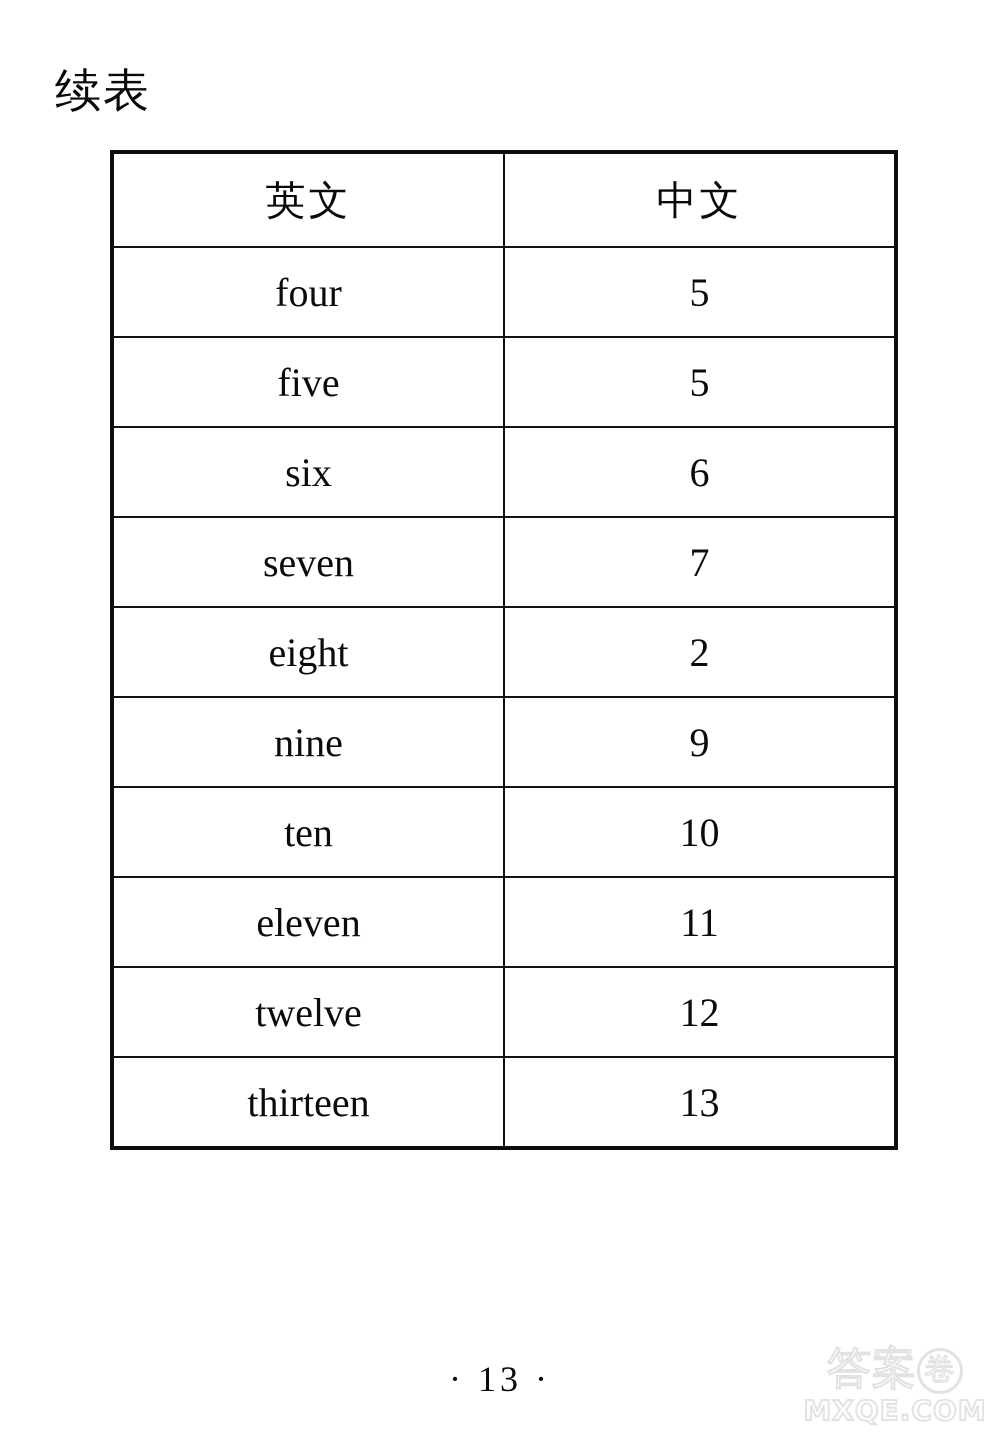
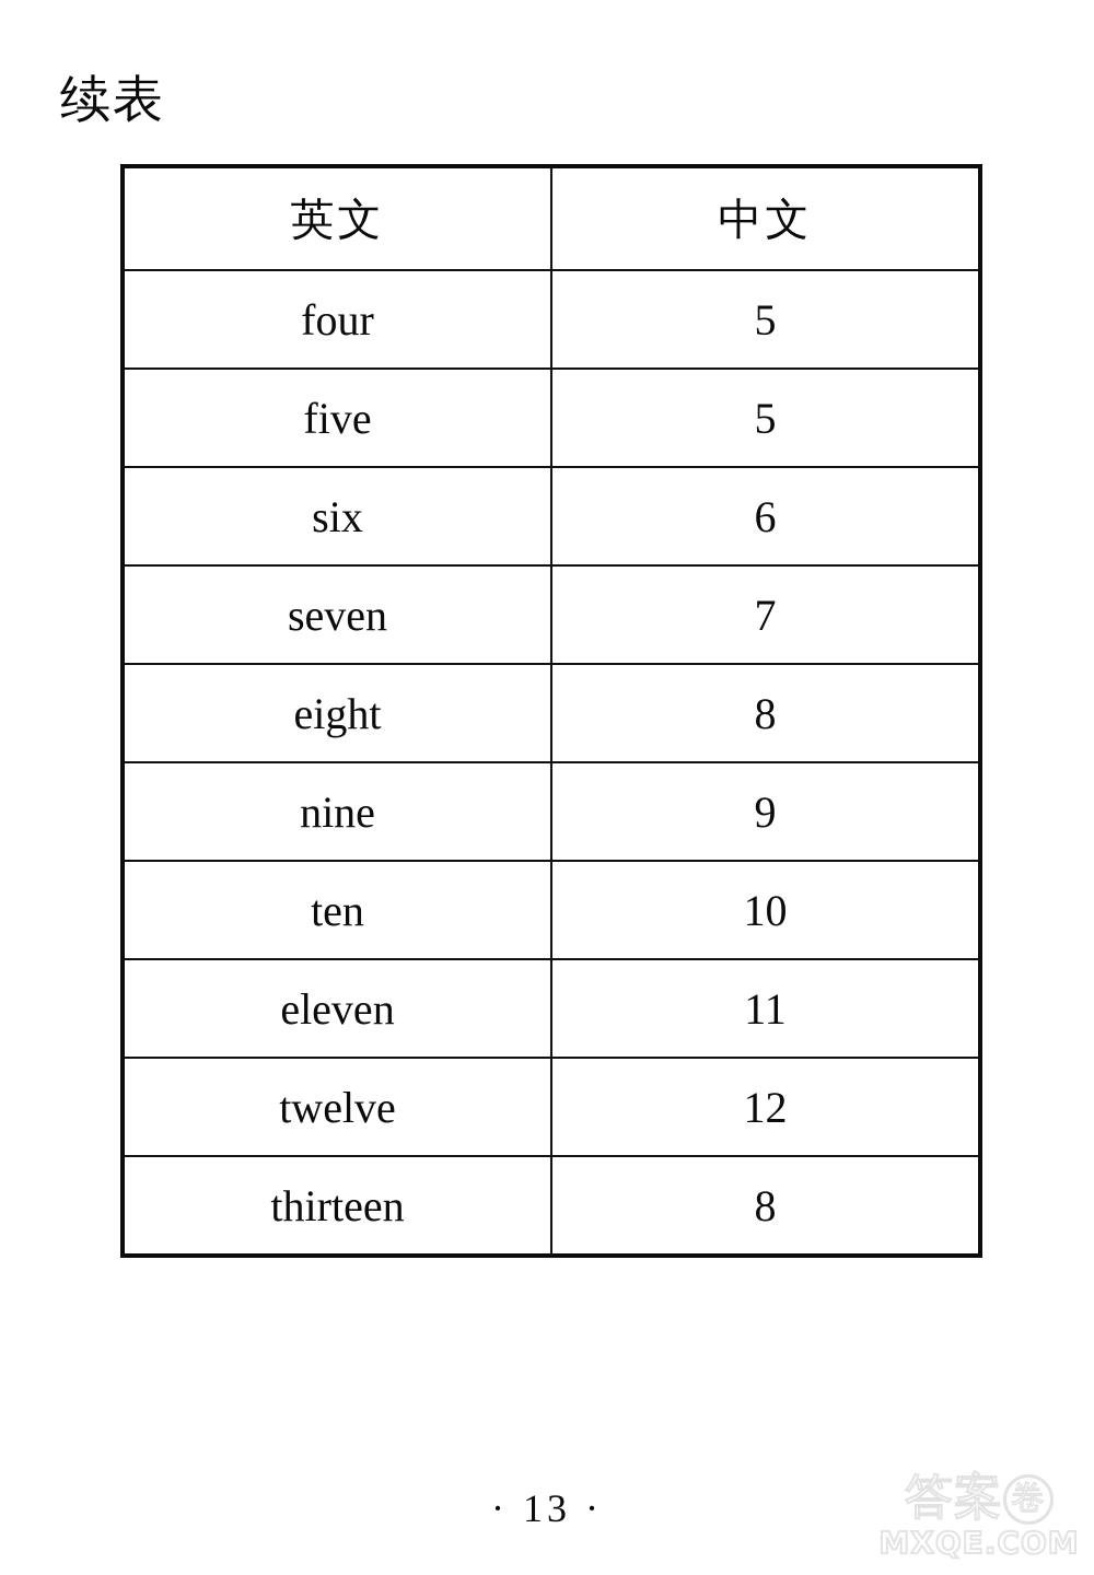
  续表
  英文	中文
  four	5
  five	5
  six	6
  seven	7
- eight	2
+ eight	8
  nine	9
  ten	10
  eleven	11
  twelve	12
- thirteen	13
+ thirteen	8
  · 13 ·
  答案 卷
  MXQE.COM
